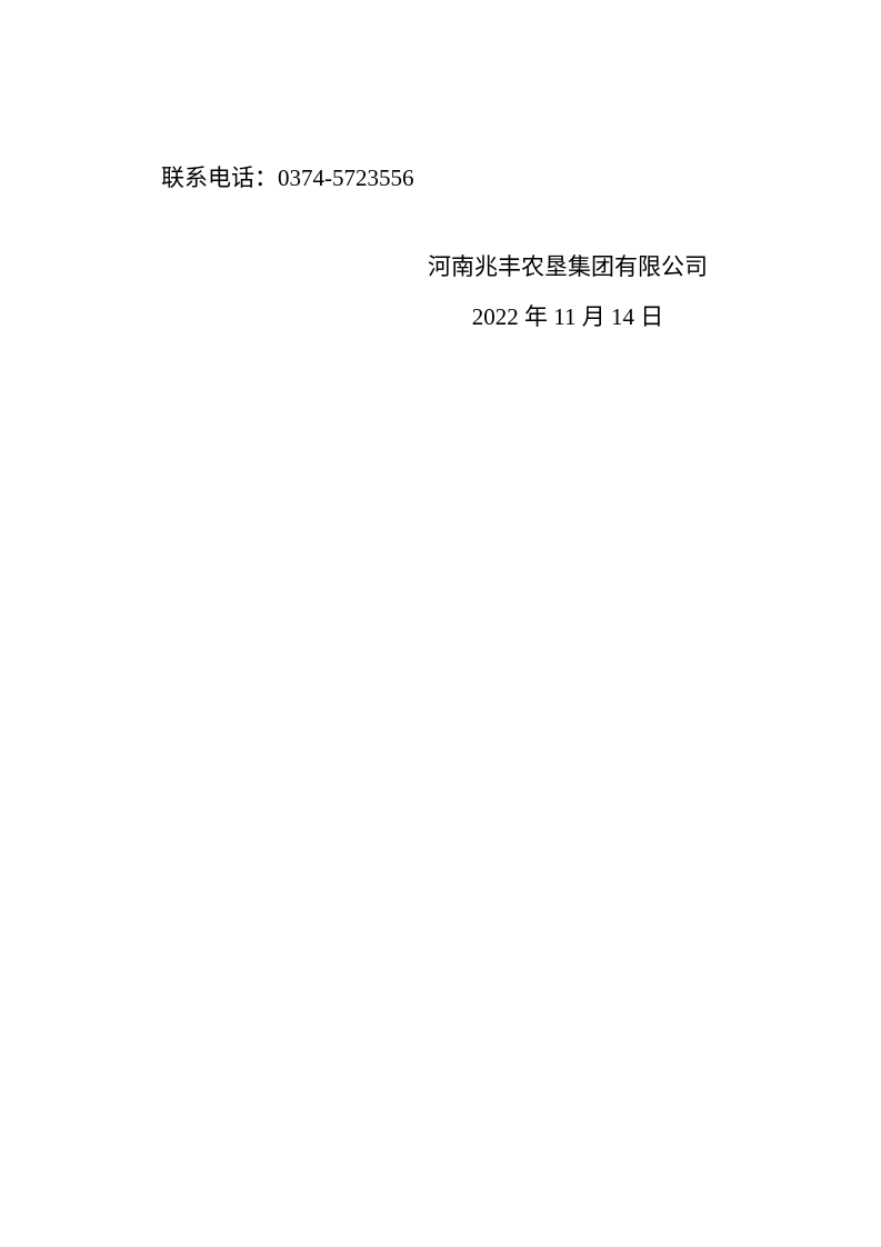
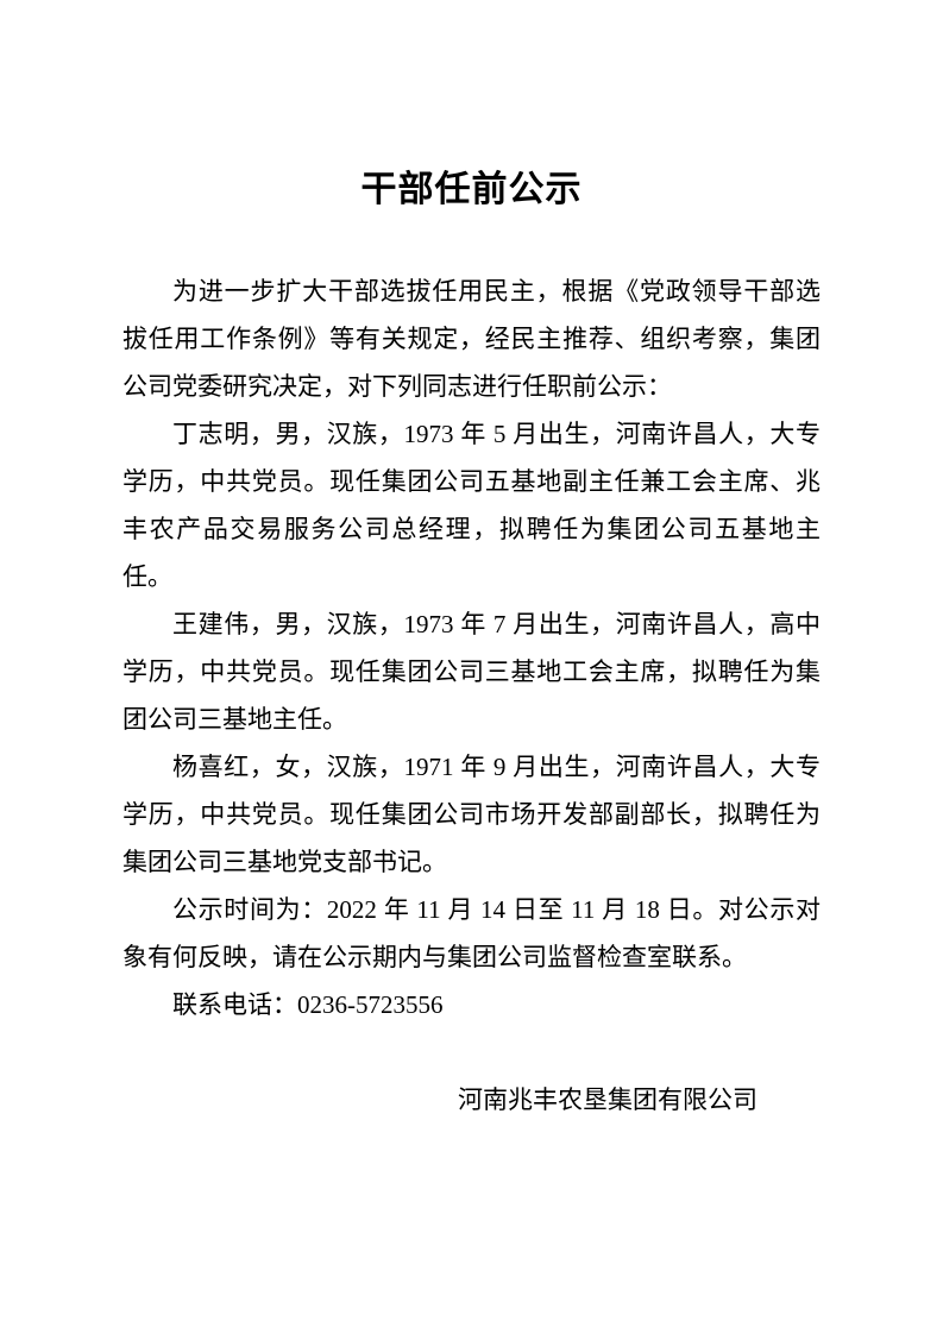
+ 干部任前公示
+ 为进一步扩大干部选拔任用民主，根据《党政领导干部选拔任用工作条例》等有关规定，经民主推荐、组织考察，集团公司党委研究决定，对下列同志进行任职前公示：
+ 丁志明，男，汉族，1973 年 5 月出生，河南许昌人，大专学历，中共党员。现任集团公司五基地副主任兼工会主席、兆丰农产品交易服务公司总经理，拟聘任为集团公司五基地主任。
+ 王建伟，男，汉族，1973 年 7 月出生，河南许昌人，高中学历，中共党员。现任集团公司三基地工会主席，拟聘任为集团公司三基地主任。
+ 杨喜红，女，汉族，1971 年 9 月出生，河南许昌人，大专学历，中共党员。现任集团公司市场开发部副部长，拟聘任为集团公司三基地党支部书记。
+ 公示时间为：2022 年 11 月 14 日至 11 月 18 日。对公示对象有何反映，请在公示期内与集团公司监督检查室联系。
- 联系电话：0374-5723556
+ 联系电话：0236-5723556
  河南兆丰农垦集团有限公司
- 2022 年 11 月 14 日
